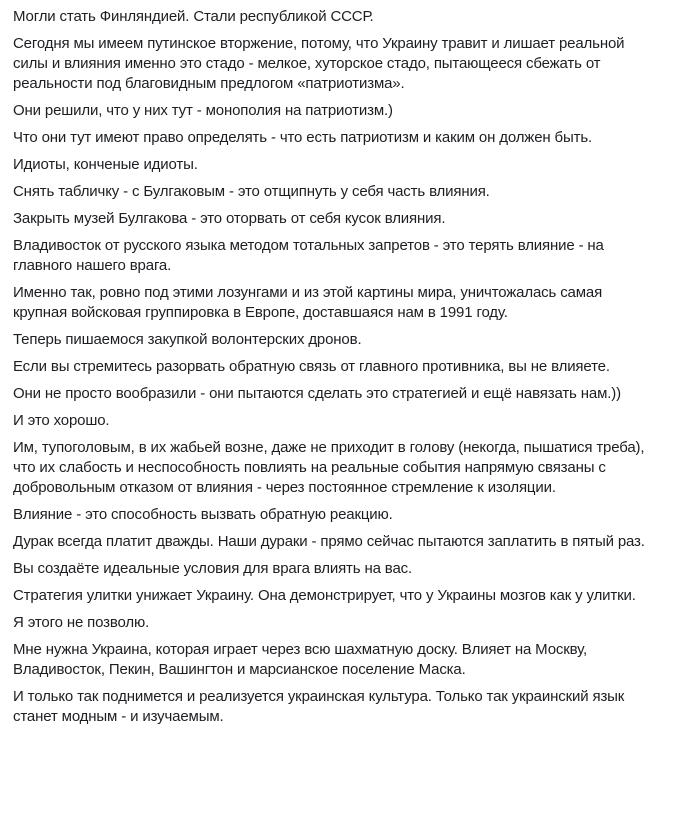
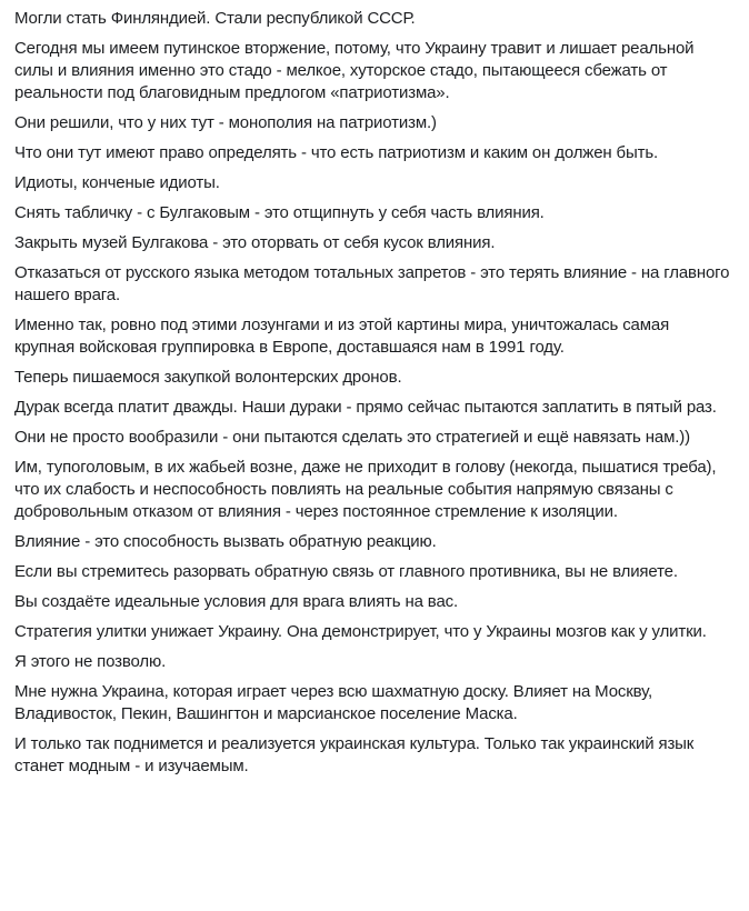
  Могли стать Финляндией. Стали республикой СССР.
  Сегодня мы имеем путинское вторжение, потому, что Украину травит и лишает реальной силы и влияния именно это стадо - мелкое, хуторское стадо, пытающееся сбежать от реальности под благовидным предлогом «патриотизма».
  Они решили, что у них тут - монополия на патриотизм.)
  Что они тут имеют право определять - что есть патриотизм и каким он должен быть.
  Идиоты, конченые идиоты.
  Снять табличку - с Булгаковым - это отщипнуть у себя часть влияния.
  Закрыть музей Булгакова - это оторвать от себя кусок влияния.
- Владивосток от русского языка методом тотальных запретов - это терять влияние - на главного нашего врага.
+ Отказаться от русского языка методом тотальных запретов - это терять влияние - на главного нашего врага.
  Именно так, ровно под этими лозунгами и из этой картины мира, уничтожалась самая крупная войсковая группировка в Европе, доставшаяся нам в 1991 году.
  Теперь пишаемося закупкой волонтерских дронов.
- Если вы стремитесь разорвать обратную связь от главного противника, вы не влияете.
+ Дурак всегда платит дважды. Наши дураки - прямо сейчас пытаются заплатить в пятый раз.
  Они не просто вообразили - они пытаются сделать это стратегией и ещё навязать нам.))
- И это хорошо.
  Им, тупоголовым, в их жабьей возне, даже не приходит в голову (некогда, пышатися треба), что их слабость и неспособность повлиять на реальные события напрямую связаны с добровольным отказом от влияния - через постоянное стремление к изоляции.
  Влияние - это способность вызвать обратную реакцию.
- Дурак всегда платит дважды. Наши дураки - прямо сейчас пытаются заплатить в пятый раз.
+ Если вы стремитесь разорвать обратную связь от главного противника, вы не влияете.
  Вы создаёте идеальные условия для врага влиять на вас.
  Стратегия улитки унижает Украину. Она демонстрирует, что у Украины мозгов как у улитки.
  Я этого не позволю.
  Мне нужна Украина, которая играет через всю шахматную доску. Влияет на Москву, Владивосток, Пекин, Вашингтон и марсианское поселение Маска.
  И только так поднимется и реализуется украинская культура. Только так украинский язык станет модным - и изучаемым.
